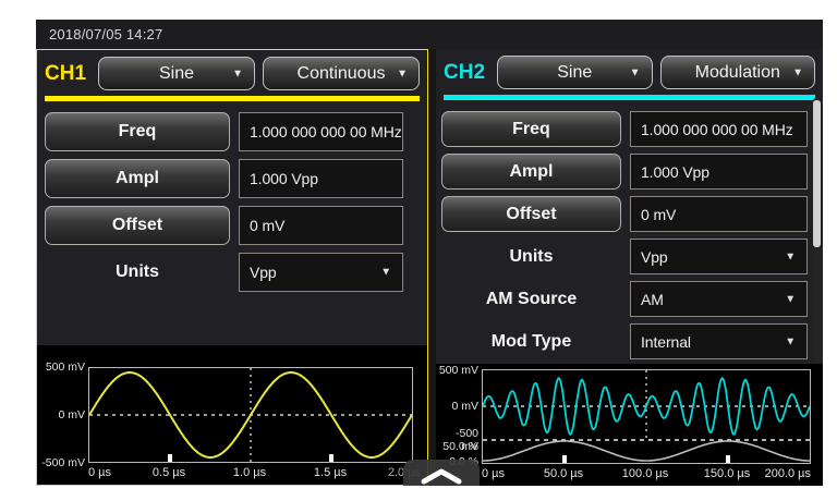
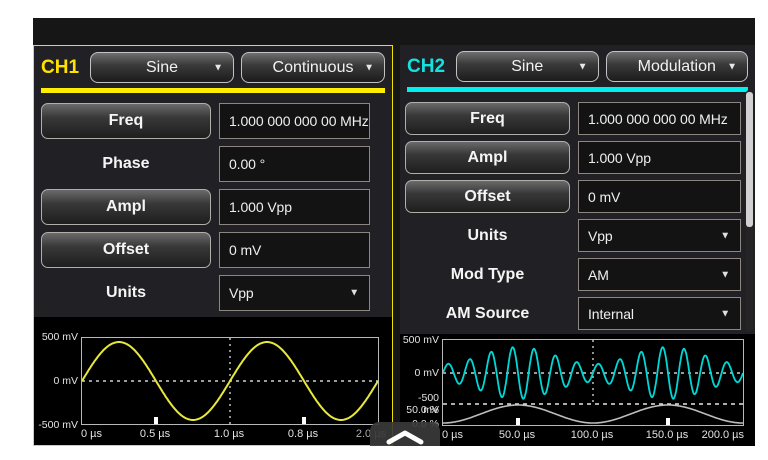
- 2018/07/05 14:27
  CH1
  Sine
  ▼
  Continuous
  ▼
  Freq
  1.000 000 000 00 MHz
+ Phase
+ 0.00 °
  Ampl
  1.000 Vpp
  Offset
  0 mV
  Units
  Vpp
  ▼
  500 mV
  0 mV
  -500 mV
  0 µs
  0.5 µs
  1.0 µs
- 1.5 µs
+ 0.8 µs
  CH2
  Sine
  ▼
  Modulation
  ▼
  Freq
  1.000 000 000 00 MHz
  Ampl
  1.000 Vpp
  Offset
  0 mV
  Units
  Vpp
  ▼
- AM Source
+ Mod Type
  AM
  ▼
- Mod Type
+ AM Source
  Internal
  ▼
  500 mV
  0 mV
  -500 mV
  50.0 %
  0 µs
  50.0 µs
  100.0 µs
  150.0 µs
  200.0 µs
